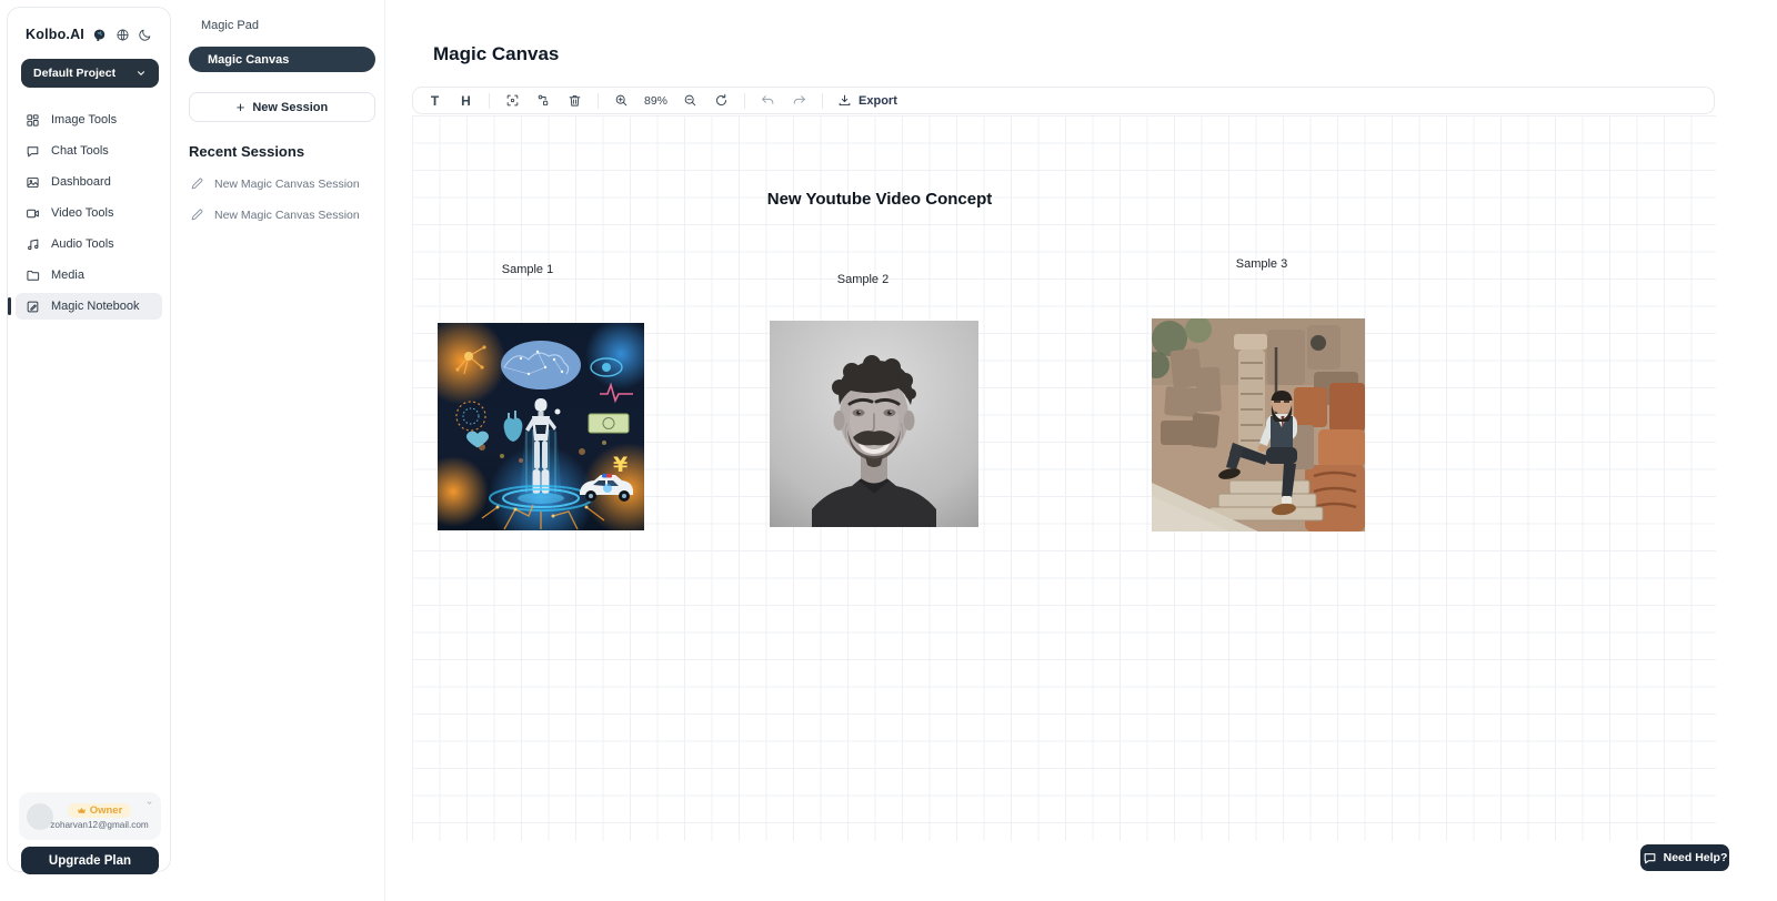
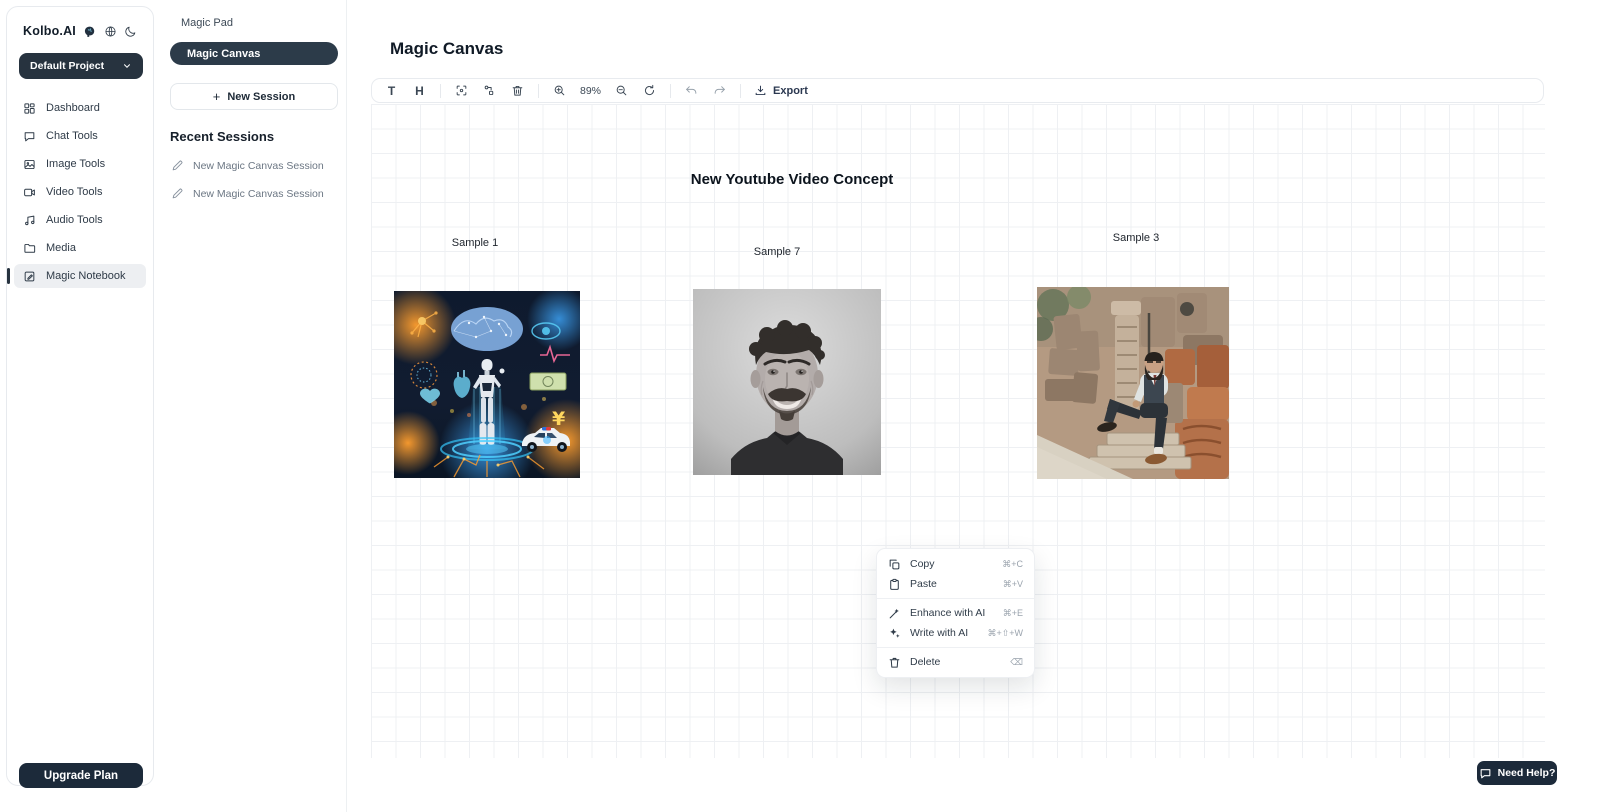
  Kolbo.AI
  Default Project
- Image Tools
+ Dashboard
  Chat Tools
- Dashboard
+ Image Tools
  Video Tools
  Audio Tools
  Media
  Magic Notebook
- Owner
- zoharvan12@gmail.com
  Upgrade Plan
  Magic Pad
  Magic Canvas
  +
  New Session
  Recent Sessions
  New Magic Canvas Session
  New Magic Canvas Session
  Magic Canvas
  T
  H
  89%
  Export
  New Youtube Video Concept
  Sample 1
- Sample 2
+ Sample 7
  Sample 3
  ¥
+ Copy
+ ⌘+C
+ Paste
+ ⌘+V
+ Enhance with AI
+ ⌘+E
+ Write with AI
+ ⌘+⇧+W
+ Delete
+ ⌫
  Need Help?
